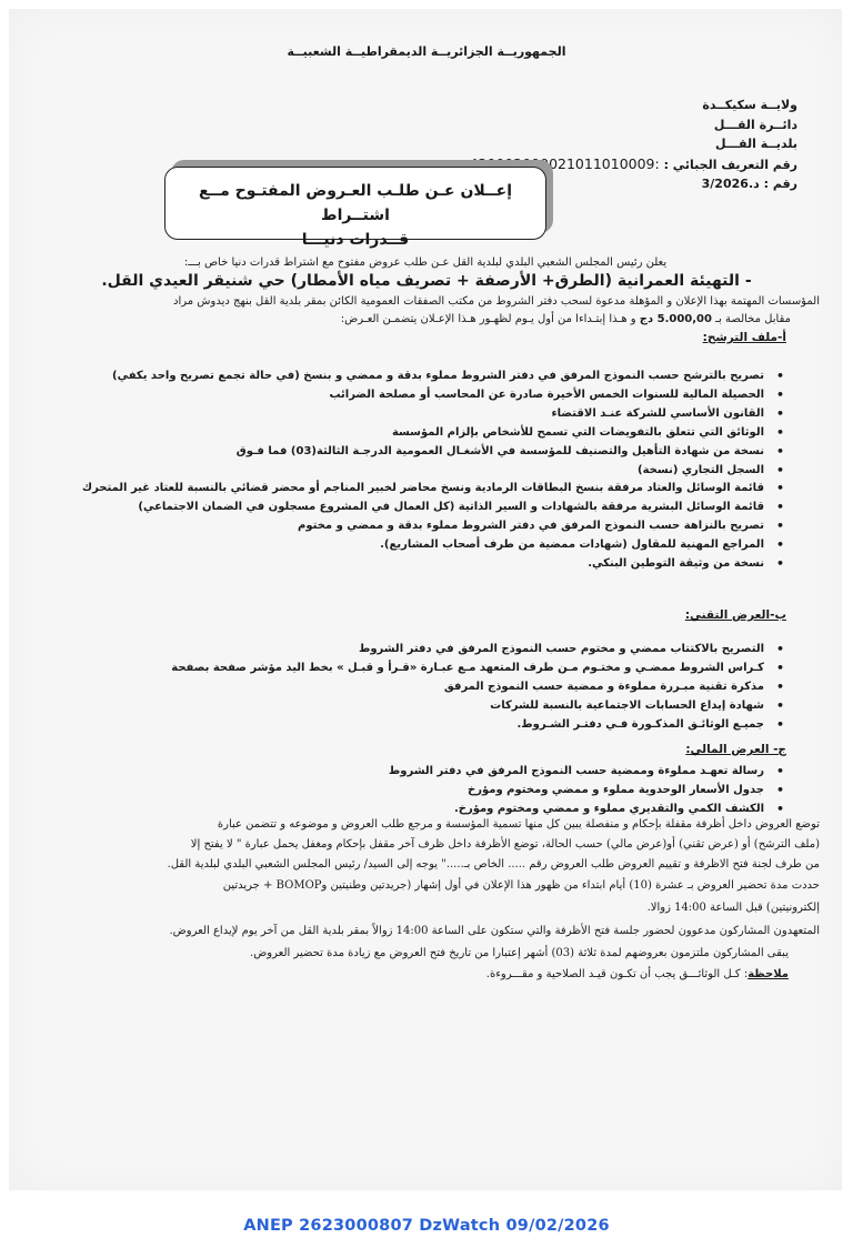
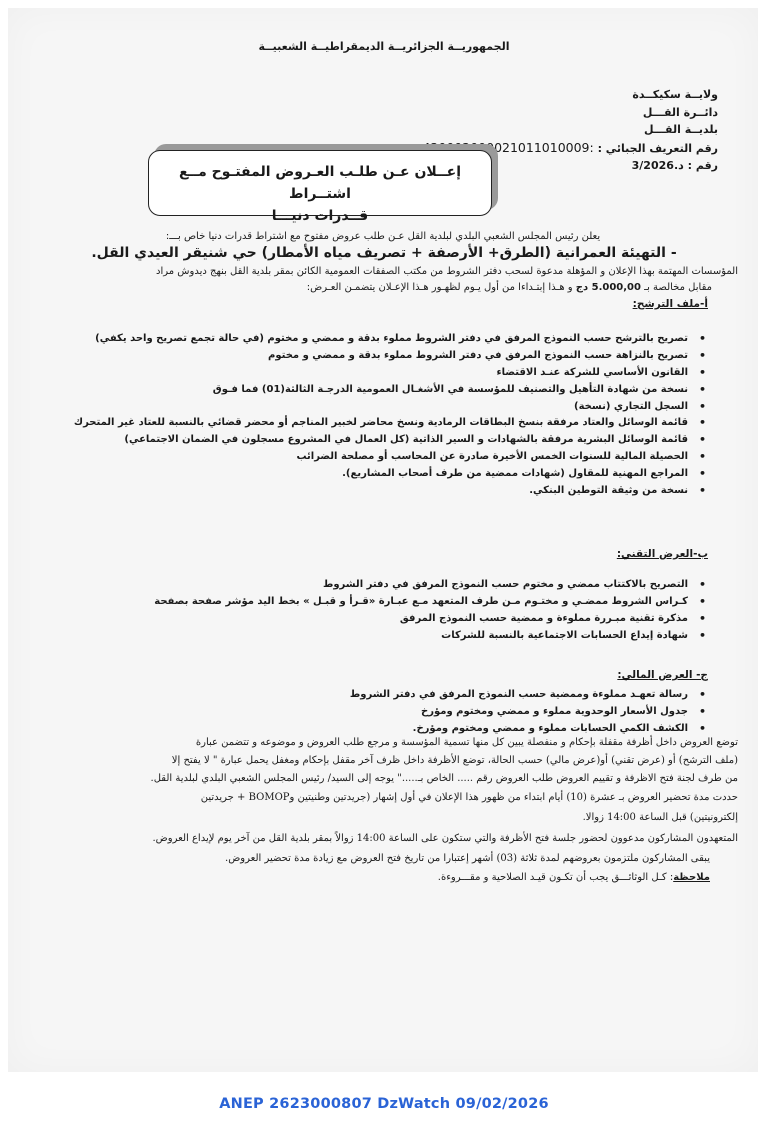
  الجمهوريــة الجزائريــة الديمقراطيــة الشعبيــة
  ولايــة سكيكــدة
  دائــرة القـــل
  بلديــة القـــل
  رقم التعريف الجبائي : 420002000021011010009:
  رقم : د.3/2026
  إعــلان عـن طلـب العـروض المفتـوح مــع اشتــراط
  قــدرات دنيـــا
  يعلن رئيس المجلس الشعبي البلدي لبلدية القل عـن طلب عروض مفتوح مع اشتراط قدرات دنيا خاص بـــ:
  - التهيئة العمرانية (الطرق+ الأرصفة + تصريف مياه الأمطار) حي شنيقر العيدي القل.
  المؤسسات المهتمة بهذا الإعلان و المؤهلة مدعوة لسحب دفتر الشروط من مكتب الصفقات العمومية الكائن بمقر بلدية القل بنهج ديدوش مراد
  مقابل مخالصة بـ 5.000,00 دج و هـذا إبتـداءا من أول يـوم لظهـور هـذا الإعـلان يتضمـن العـرض:
  أ-ملف الترشح:
- تصريح بالترشح حسب النموذج المرفق في دفتر الشروط مملوء بدقة و ممضي و بنسخ (في حالة تجمع تصريح واحد يكفي)
+ تصريح بالترشح حسب النموذج المرفق في دفتر الشروط مملوء بدقة و ممضي و مختوم (في حالة تجمع تصريح واحد يكفي)
- الحصيلة المالية للسنوات الخمس الأخيرة صادرة عن المحاسب أو مصلحة الضرائب
+ تصريح بالنزاهة حسب النموذج المرفق في دفتر الشروط مملوء بدقة و ممضي و مختوم
  القانون الأساسي للشركة عنـد الاقتضاء
- الوثائق التي تتعلق بالتفويضات التي تسمح للأشخاص بإلزام المؤسسة
- نسخة من شهادة التأهيل والتصنيف للمؤسسة في الأشغـال العمومية الدرجـة الثالثة(03) فما فـوق
+ نسخة من شهادة التأهيل والتصنيف للمؤسسة في الأشغـال العمومية الدرجـة الثالثة(01) فما فـوق
  السجل التجاري (نسخة)
  قائمة الوسائل والعتاد مرفقة بنسخ البطاقات الرمادية ونسخ محاضر لخبير المناجم أو محضر قضائي بالنسبة للعتاد غير المتحرك
  قائمة الوسائل البشرية مرفقة بالشهادات و السير الذاتية (كل العمال في المشروع مسجلون في الضمان الاجتماعي)
- تصريح بالنزاهة حسب النموذج المرفق في دفتر الشروط مملوء بدقة و ممضي و مختوم
+ الحصيلة المالية للسنوات الخمس الأخيرة صادرة عن المحاسب أو مصلحة الضرائب
  المراجع المهنية للمقاول (شهادات ممضية من طرف أصحاب المشاريع).
  نسخة من وثيقة التوطين البنكي.
  ب-العرض التقني:
  التصريح بالاكتتاب ممضي و مختوم حسب النموذج المرفق في دفتر الشروط
  كـراس الشروط ممضـي و مختـوم مـن طرف المتعهد مـع عبـارة «قـرأ و قبـل » بخط اليد مؤشر صفحة بصفحة
  مذكرة تقنية مبـررة مملوءة و ممضية حسب النموذج المرفق
  شهادة إيداع الحسابات الاجتماعية بالنسبة للشركات
- جميـع الوثائـق المذكـورة فـي دفتـر الشـروط.
  ج- العرض المالي:
  رسالة تعهـد مملوءة وممضية حسب النموذج المرفق في دفتر الشروط
  جدول الأسعار الوحدوية مملوء و ممضي ومختوم ومؤرخ
- الكشف الكمي والتقديري مملوء و ممضي ومختوم ومؤرخ.
+ الكشف الكمي الحسابات مملوء و ممضي ومختوم ومؤرخ.
  توضع العروض داخل أظرفة مقفلة بإحكام و منفصلة يبين كل منها تسمية المؤسسة و مرجع طلب العروض و موضوعه و تتضمن عبارة
  (ملف الترشح) أو (عرض تقني) أو(عرض مالي) حسب الحالة، توضع الأظرفة داخل ظرف آخر مقفل بإحكام ومغفل يحمل عبارة " لا يفتح إلا
  من طرف لجنة فتح الاظرفة و تقييم العروض طلب العروض رقم ..... الخاص بـ....." يوجه إلى السيد/ رئيس المجلس الشعبي البلدي لبلدية القل.
  حددت مدة تحضير العروض بـ عشرة (10) أيام ابتداء من ظهور هذا الإعلان في أول إشهار (جريدتين وطنيتين وBOMOP + جريدتين
  إلكترونيتين) قبل الساعة 14:00 زوالا.
  المتعهدون المشاركون مدعوون لحضور جلسة فتح الأظرفة والتي ستكون على الساعة 14:00 زوالاً بمقر بلدية القل من آخر يوم لإيداع العروض.
  يبقى المشاركون ملتزمون بعروضهم لمدة ثلاثة (03) أشهر إعتبارا من تاريخ فتح العروض مع زيادة مدة تحضير العروض.
  ملاحظة: كـل الوثائـــق يجب أن تكـون قيـد الصلاحية و مقـــروءة.
  ANEP 2623000807 DzWatch 09/02/2026
